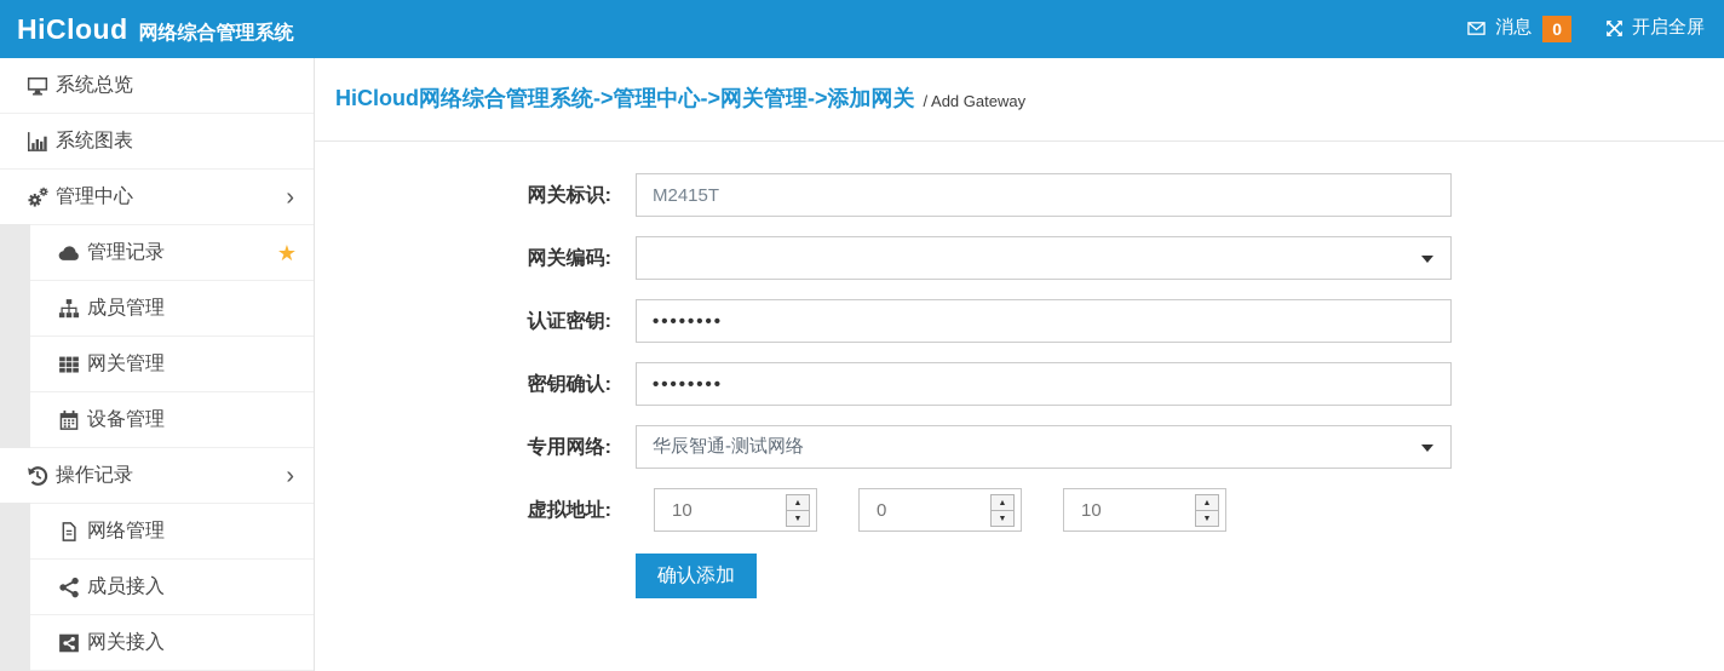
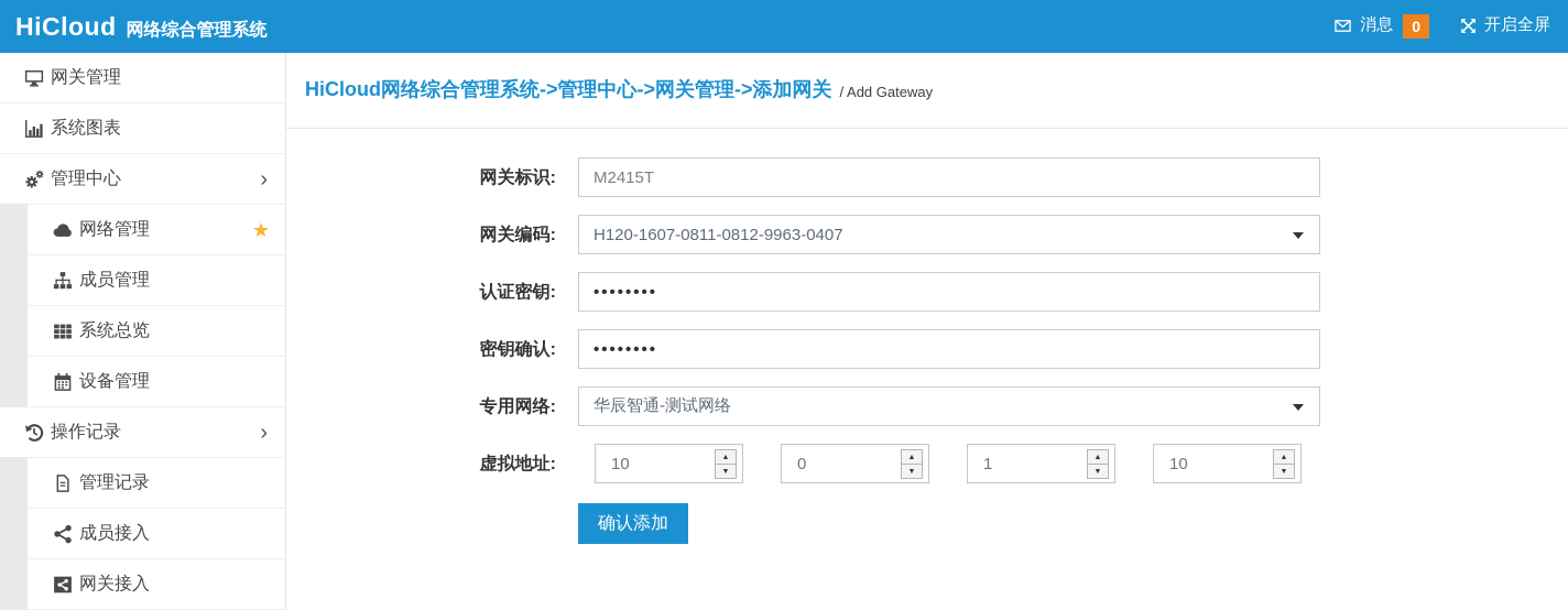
  HiCloud
  网络综合管理系统
  消息
  0
  开启全屏
- 系统总览
+ 网关管理
  系统图表
  管理中心
  ›
- 管理记录
+ 网络管理
  ★
  成员管理
- 网关管理
+ 系统总览
  设备管理
  操作记录
  ›
- 网络管理
+ 管理记录
  成员接入
  网关接入
  HiCloud网络综合管理系统->管理中心->网关管理->添加网关
  / Add Gateway
  网关标识:
  M2415T
  网关编码:
+ H120-1607-0811-0812-9963-0407
  认证密钥:
  ••••••••
  密钥确认:
  ••••••••
  专用网络:
  华辰智通-测试网络
  虚拟地址:
  10
  0
+ 1
  10
  确认添加
